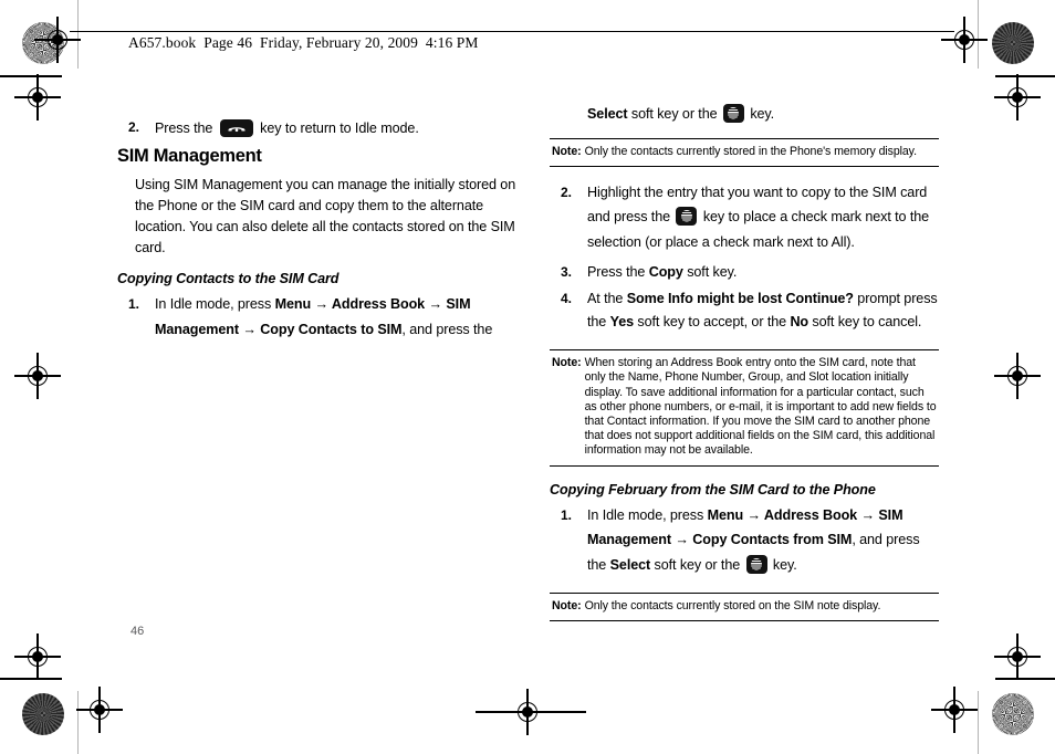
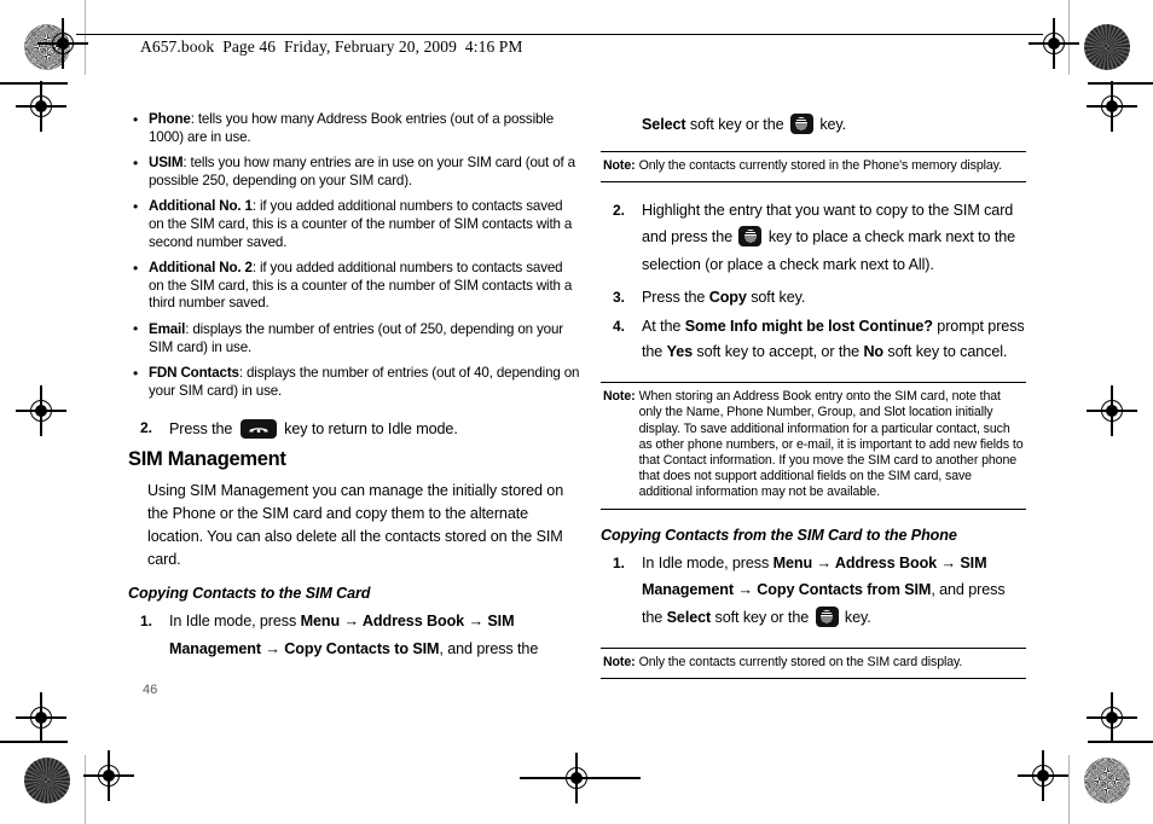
  A657.book Page 46 Friday, February 20, 2009 4:16 PM
+ Phone: tells you how many Address Book entries (out of a possible 1000) are in use.
+ USIM: tells you how many entries are in use on your SIM card (out of a possible 250, depending on your SIM card).
+ Additional No. 1: if you added additional numbers to contacts saved on the SIM card, this is a counter of the number of SIM contacts with a second number saved.
+ Additional No. 2: if you added additional numbers to contacts saved on the SIM card, this is a counter of the number of SIM contacts with a third number saved.
+ Email: displays the number of entries (out of 250, depending on your SIM card) in use.
+ FDN Contacts: displays the number of entries (out of 40, depending on your SIM card) in use.
  2.
  Press the key to return to Idle mode.
  SIM Management
  Using SIM Management you can manage the initially stored on the Phone or the SIM card and copy them to the alternate location. You can also delete all the contacts stored on the SIM card.
  Copying Contacts to the SIM Card
  1.
  In Idle mode, press Menu → Address Book → SIM Management → Copy Contacts to SIM, and press the
  Select soft key or the key.
  Note:
  Only the contacts currently stored in the Phone's memory display.
  2.
  Highlight the entry that you want to copy to the SIM card and press the key to place a check mark next to the selection (or place a check mark next to All).
  3.
  Press the Copy soft key.
  4.
  At the Some Info might be lost Continue? prompt press the Yes soft key to accept, or the No soft key to cancel.
  Note:
- When storing an Address Book entry onto the SIM card, note that only the Name, Phone Number, Group, and Slot location initially display. To save additional information for a particular contact, such as other phone numbers, or e-mail, it is important to add new fields to that Contact information. If you move the SIM card to another phone that does not support additional fields on the SIM card, this additional information may not be available.
+ When storing an Address Book entry onto the SIM card, note that only the Name, Phone Number, Group, and Slot location initially display. To save additional information for a particular contact, such as other phone numbers, or e-mail, it is important to add new fields to that Contact information. If you move the SIM card to another phone that does not support additional fields on the SIM card, save additional information may not be available.
- Copying February from the SIM Card to the Phone
+ Copying Contacts from the SIM Card to the Phone
  1.
  In Idle mode, press Menu → Address Book → SIM Management → Copy Contacts from SIM, and press the Select soft key or the key.
  Note:
- Only the contacts currently stored on the SIM note display.
+ Only the contacts currently stored on the SIM card display.
  46
